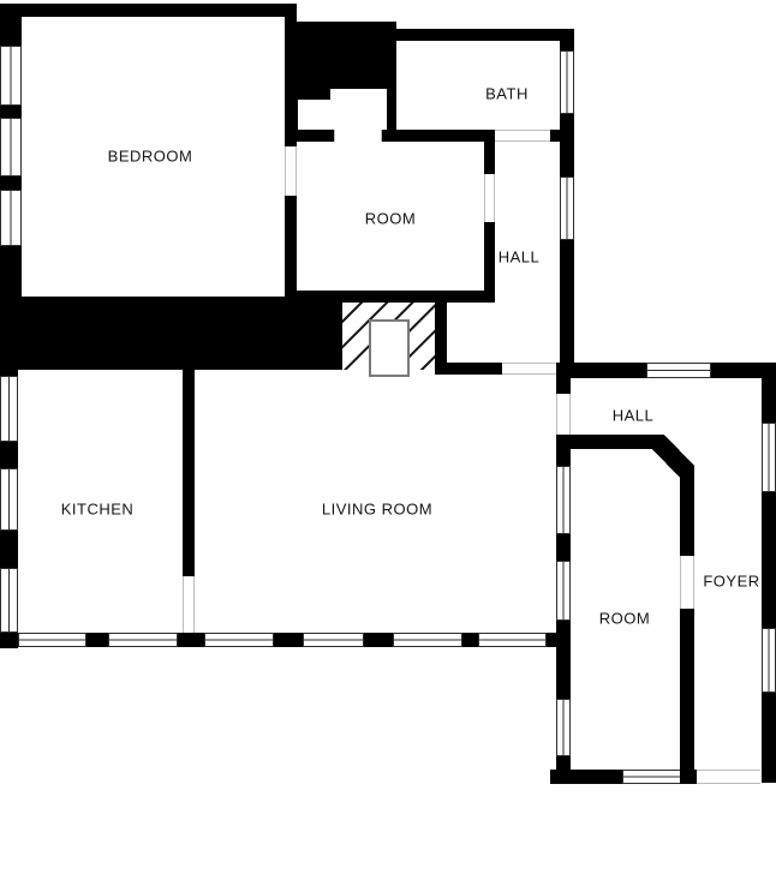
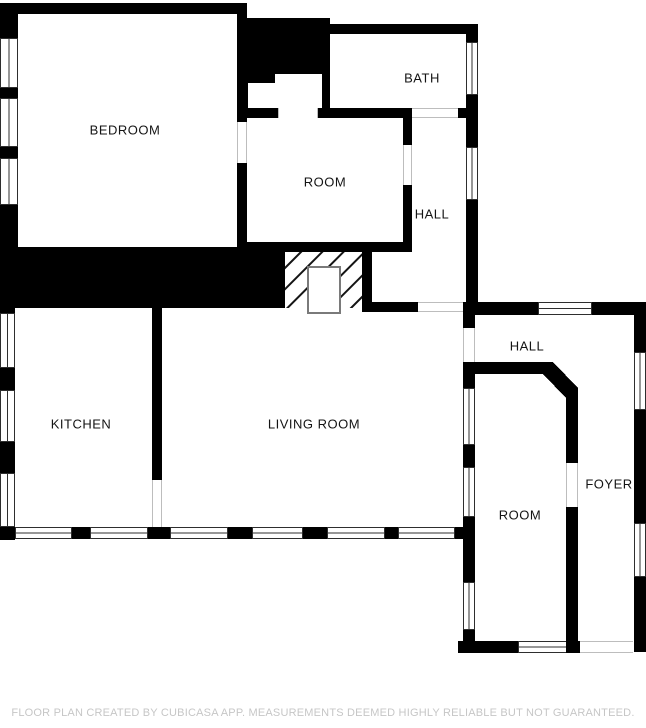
  BEDROOM
  BATH
  ROOM
  HALL
  KITCHEN
  LIVING ROOM
  HALL
  FOYER
  ROOM
+ FLOOR PLAN CREATED BY CUBICASA APP. MEASUREMENTS DEEMED HIGHLY RELIABLE BUT NOT GUARANTEED.
